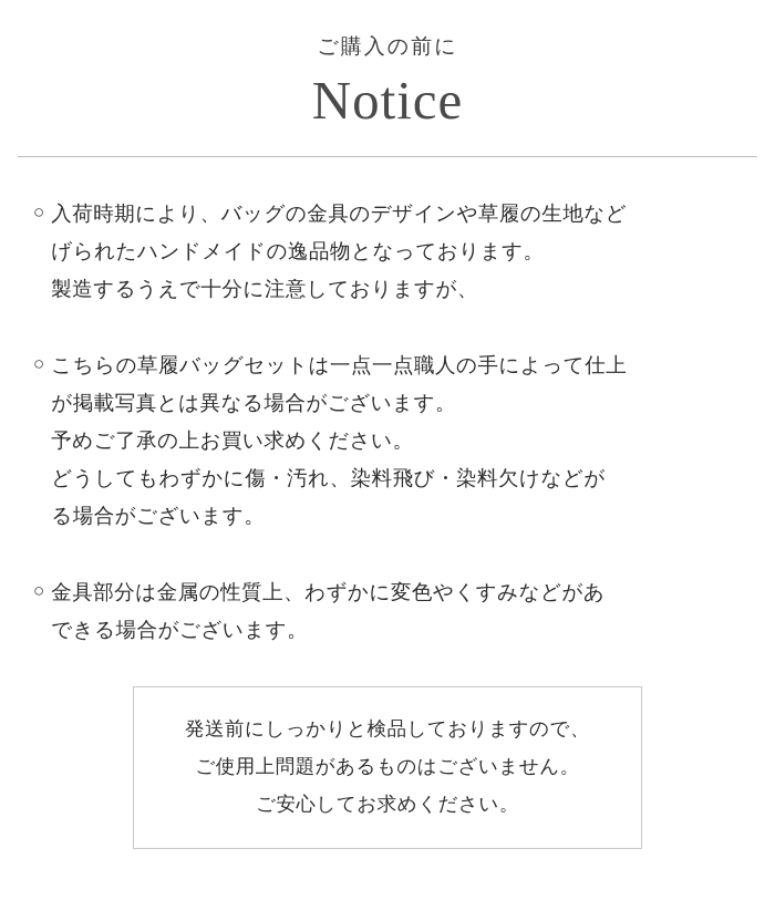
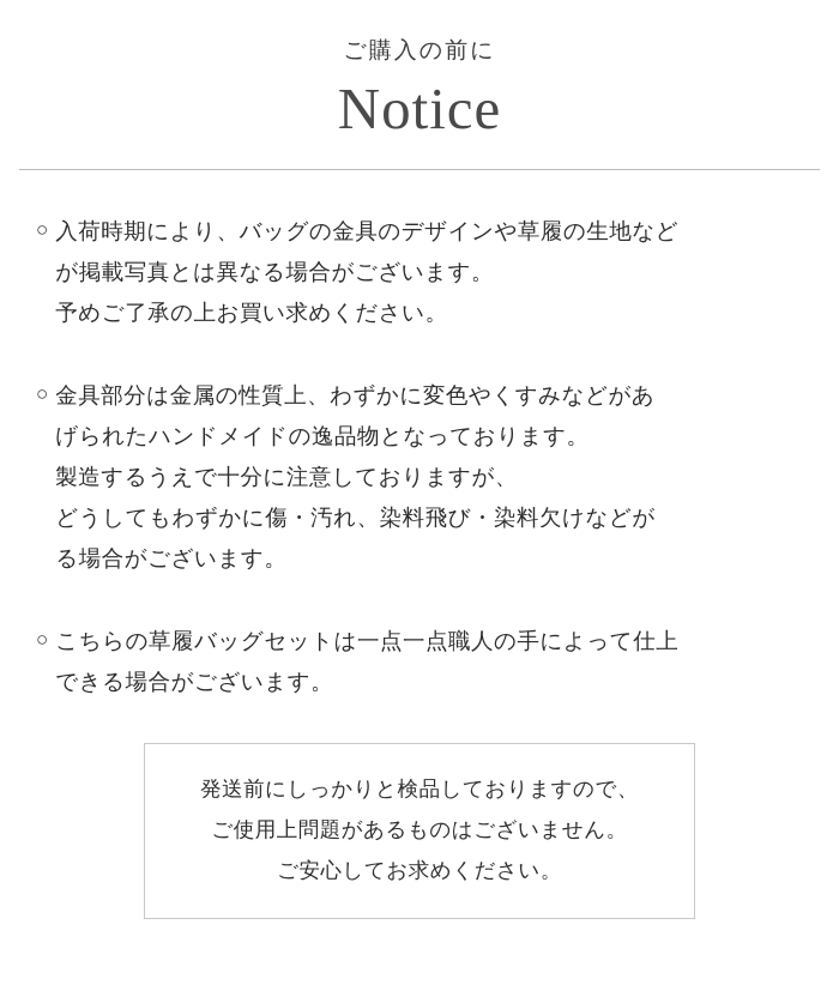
  ご購入の前に
  Notice
  ○
  入荷時期により、バッグの金具のデザインや草履の生地など
- げられたハンドメイドの逸品物となっております。
+ が掲載写真とは異なる場合がございます。
- 製造するうえで十分に注意しておりますが、
+ 予めご了承の上お買い求めください。
  ○
- こちらの草履バッグセットは一点一点職人の手によって仕上
+ 金具部分は金属の性質上、わずかに変色やくすみなどがあ
- が掲載写真とは異なる場合がございます。
+ げられたハンドメイドの逸品物となっております。
- 予めご了承の上お買い求めください。
+ 製造するうえで十分に注意しておりますが、
  どうしてもわずかに傷・汚れ、染料飛び・染料欠けなどが
  る場合がございます。
  ○
- 金具部分は金属の性質上、わずかに変色やくすみなどがあ
+ こちらの草履バッグセットは一点一点職人の手によって仕上
  できる場合がございます。
  発送前にしっかりと検品しておりますので、
  ご使用上問題があるものはございません。
  ご安心してお求めください。
